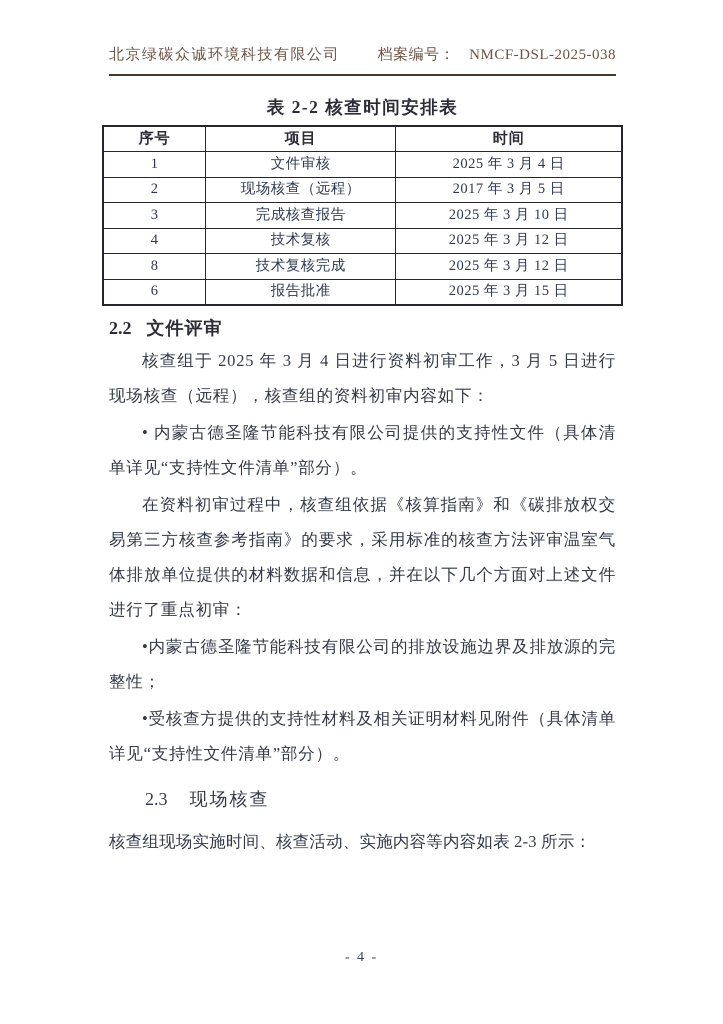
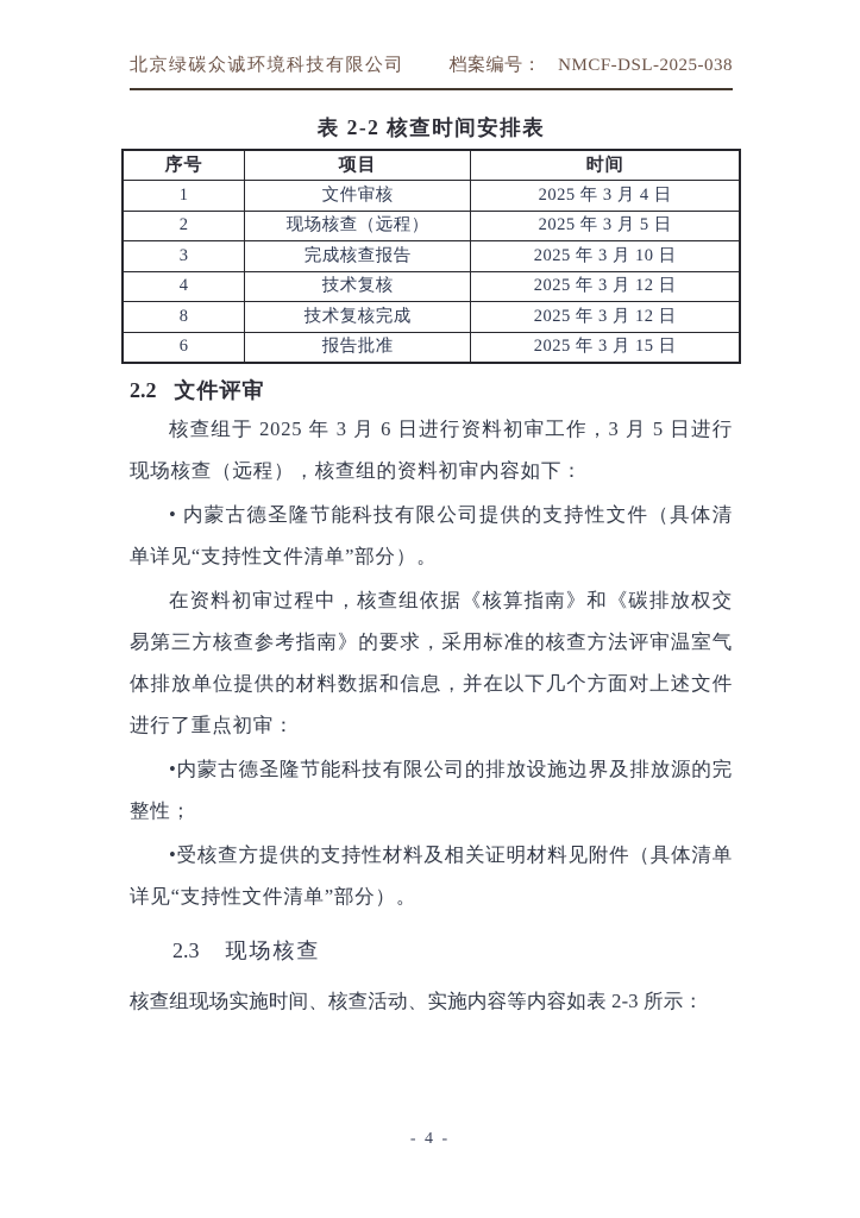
  北京绿碳众诚环境科技有限公司
  档案编号： NMCF-DSL-2025-038
  表 2-2 核查时间安排表
  序号	项目	时间
  1	文件审核	2025 年 3 月 4 日
- 2	现场核查（远程）	2017 年 3 月 5 日
+ 2	现场核查（远程）	2025 年 3 月 5 日
  3	完成核查报告	2025 年 3 月 10 日
  4	技术复核	2025 年 3 月 12 日
  8	技术复核完成	2025 年 3 月 12 日
  6	报告批准	2025 年 3 月 15 日
  2.2 文件评审
- 核查组于 2025 年 3 月 4 日进行资料初审工作，3 月 5 日进行现场核查（远程），核查组的资料初审内容如下：
+ 核查组于 2025 年 3 月 6 日进行资料初审工作，3 月 5 日进行现场核查（远程），核查组的资料初审内容如下：
  • 内蒙古德圣隆节能科技有限公司提供的支持性文件（具体清单详见“支持性文件清单”部分）。
  在资料初审过程中，核查组依据《核算指南》和《碳排放权交易第三方核查参考指南》的要求，采用标准的核查方法评审温室气体排放单位提供的材料数据和信息，并在以下几个方面对上述文件进行了重点初审：
  •内蒙古德圣隆节能科技有限公司的排放设施边界及排放源的完整性；
  •受核查方提供的支持性材料及相关证明材料见附件（具体清单详见“支持性文件清单”部分）。
  2.3 现场核查
  核查组现场实施时间、核查活动、实施内容等内容如表 2-3 所示：
  - 4 -
